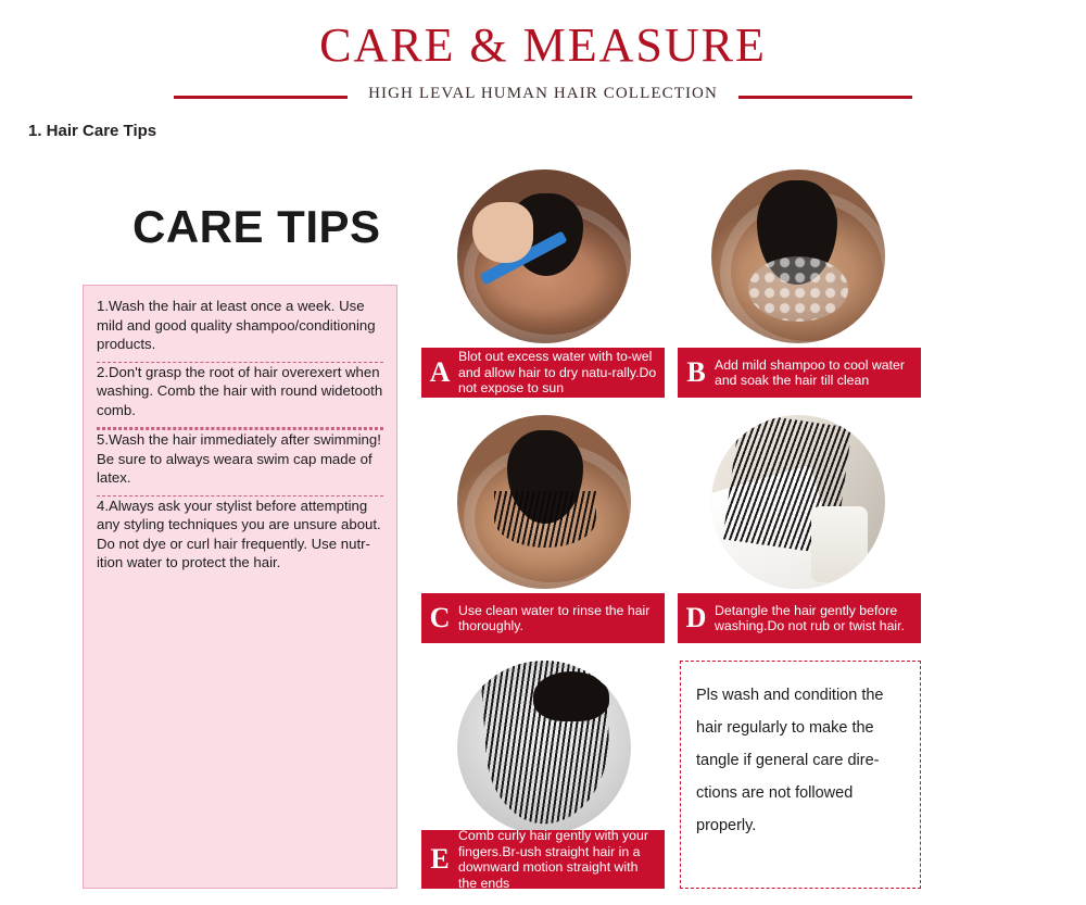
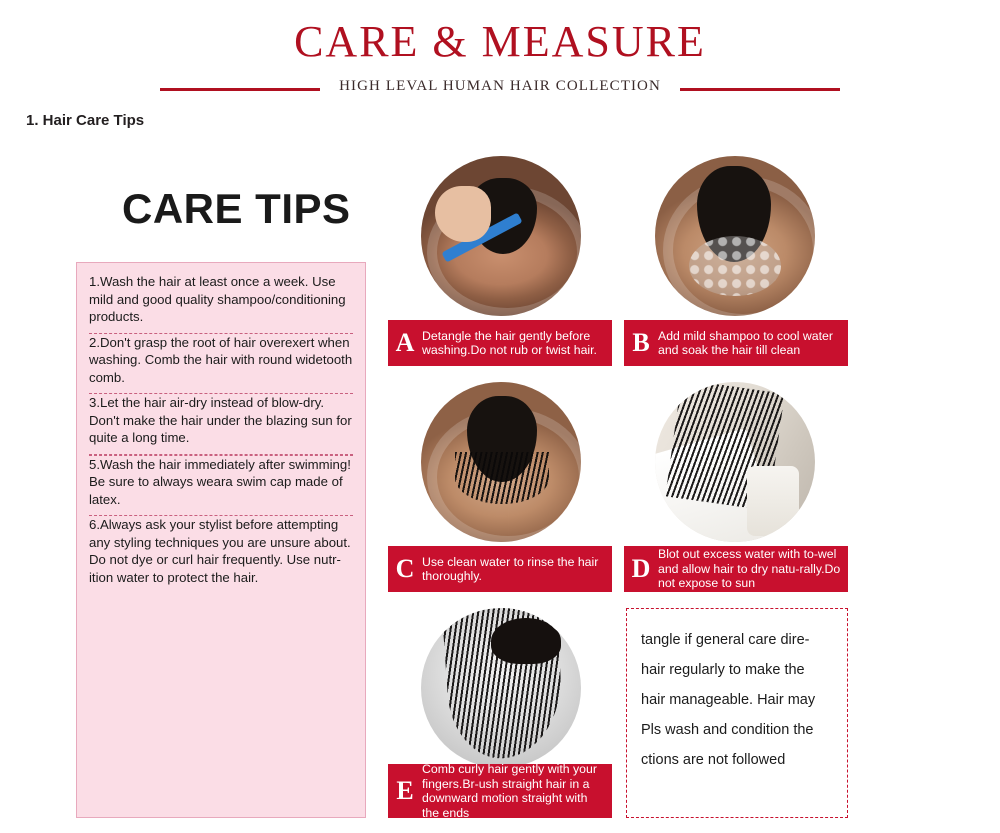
  CARE & MEASURE
  HIGH LEVAL HUMAN HAIR COLLECTION
  1. Hair Care Tips
  CARE TIPS
  1.Wash the hair at least once a week. Use mild and good quality shampoo/conditioning products.
  2.Don't grasp the root of hair overexert when washing. Comb the hair with round widetooth comb.
+ 3.Let the hair air-dry instead of blow-dry. Don't make the hair under the blazing sun for quite a long time.
  5.Wash the hair immediately after swimming! Be sure to always weara swim cap made of latex.
- 4.Always ask your stylist before attempting any styling techniques you are unsure about. Do not dye or curl hair frequently. Use nutr-ition water to protect the hair.
+ 6.Always ask your stylist before attempting any styling techniques you are unsure about. Do not dye or curl hair frequently. Use nutr-ition water to protect the hair.
  A
- Blot out excess water with to-wel and allow hair to dry natu-rally.Do not expose to sun
+ Detangle the hair gently before washing.Do not rub or twist hair.
  B
  Add mild shampoo to cool water and soak the hair till clean
  C
  Use clean water to rinse the hair thoroughly.
  D
- Detangle the hair gently before washing.Do not rub or twist hair.
+ Blot out excess water with to-wel and allow hair to dry natu-rally.Do not expose to sun
  E
  Comb curly hair gently with your fingers.Br-ush straight hair in a downward motion straight with the ends
- Pls wash and condition the
+ tangle if general care dire-
  hair regularly to make the
+ hair manageable. Hair may
- tangle if general care dire-
+ Pls wash and condition the
  ctions are not followed
- properly.
